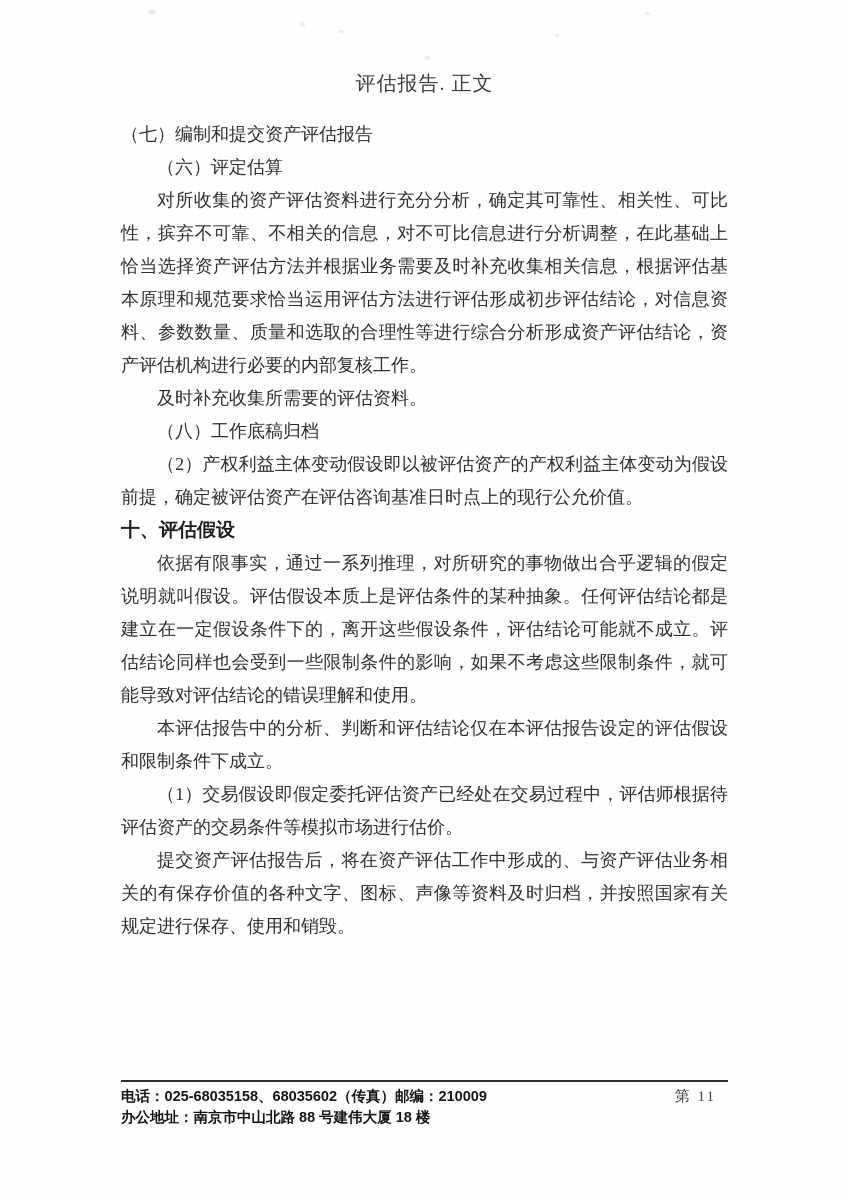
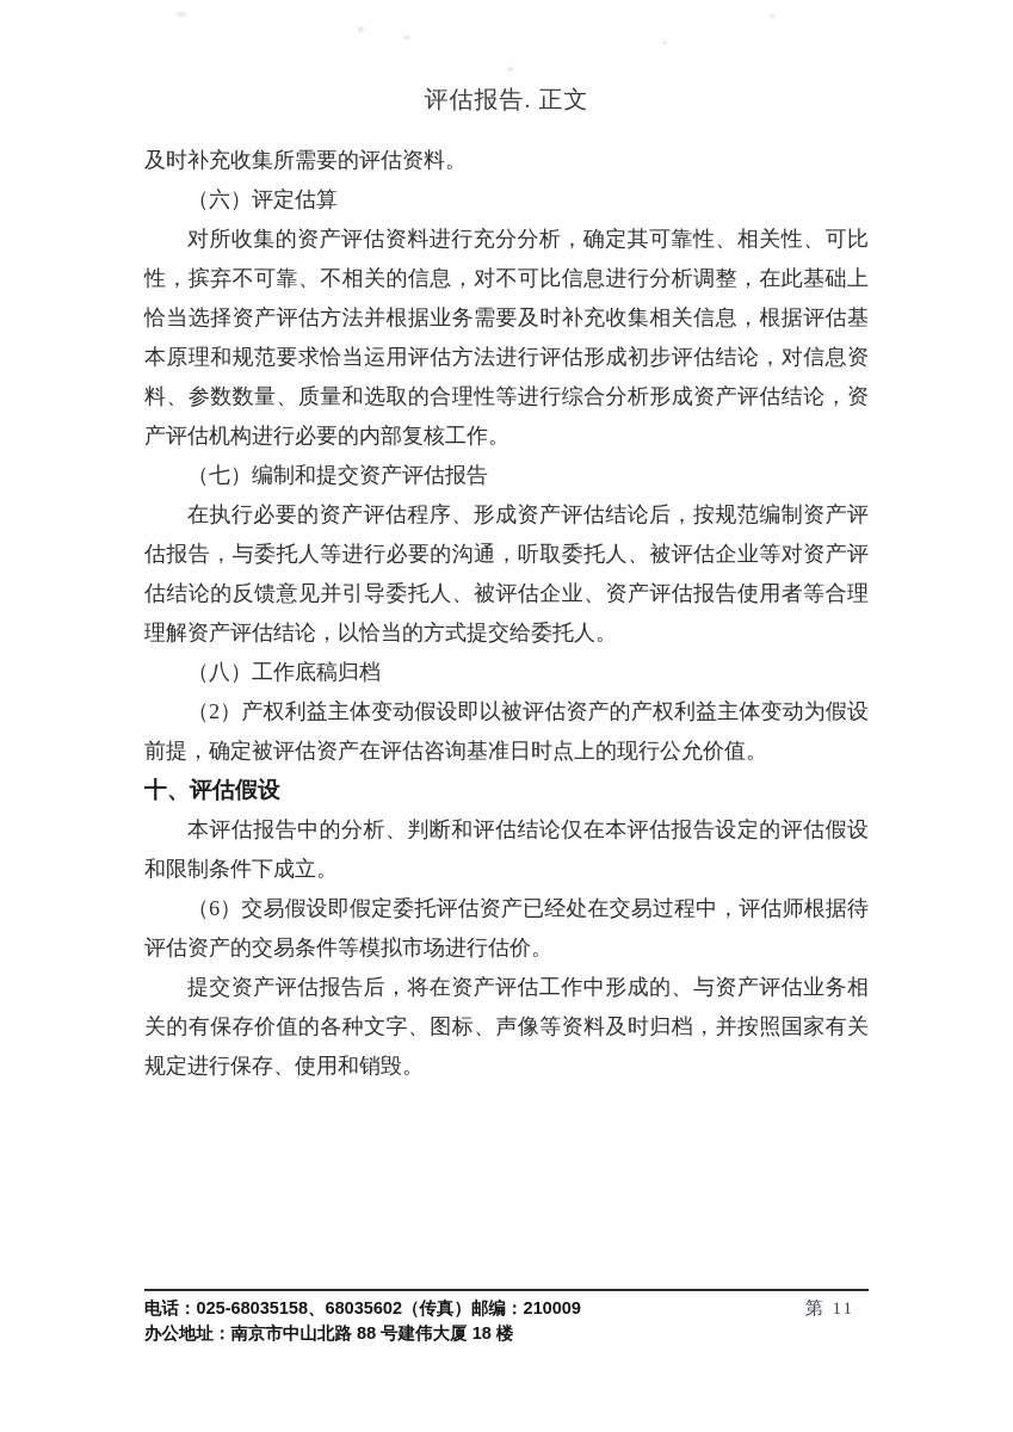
  评估报告. 正文
- （七）编制和提交资产评估报告
+ 及时补充收集所需要的评估资料。
  （六）评定估算
  对所收集的资产评估资料进行充分分析，确定其可靠性、相关性、可比性，摈弃不可靠、不相关的信息，对不可比信息进行分析调整，在此基础上恰当选择资产评估方法并根据业务需要及时补充收集相关信息，根据评估基本原理和规范要求恰当运用评估方法进行评估形成初步评估结论，对信息资料、参数数量、质量和选取的合理性等进行综合分析形成资产评估结论，资产评估机构进行必要的内部复核工作。
- 及时补充收集所需要的评估资料。
+ （七）编制和提交资产评估报告
+ 在执行必要的资产评估程序、形成资产评估结论后，按规范编制资产评估报告，与委托人等进行必要的沟通，听取委托人、被评估企业等对资产评估结论的反馈意见并引导委托人、被评估企业、资产评估报告使用者等合理理解资产评估结论，以恰当的方式提交给委托人。
  （八）工作底稿归档
  （2）产权利益主体变动假设即以被评估资产的产权利益主体变动为假设前提，确定被评估资产在评估咨询基准日时点上的现行公允价值。
  十、评估假设
- 依据有限事实，通过一系列推理，对所研究的事物做出合乎逻辑的假定说明就叫假设。评估假设本质上是评估条件的某种抽象。任何评估结论都是建立在一定假设条件下的，离开这些假设条件，评估结论可能就不成立。评估结论同样也会受到一些限制条件的影响，如果不考虑这些限制条件，就可能导致对评估结论的错误理解和使用。
  本评估报告中的分析、判断和评估结论仅在本评估报告设定的评估假设和限制条件下成立。
- （1）交易假设即假定委托评估资产已经处在交易过程中，评估师根据待评估资产的交易条件等模拟市场进行估价。
+ （6）交易假设即假定委托评估资产已经处在交易过程中，评估师根据待评估资产的交易条件等模拟市场进行估价。
  提交资产评估报告后，将在资产评估工作中形成的、与资产评估业务相关的有保存价值的各种文字、图标、声像等资料及时归档，并按照国家有关规定进行保存、使用和销毁。
  电话：025-68035158、68035602（传真）邮编：210009
  办公地址：南京市中山北路 88 号建伟大厦 18 楼
  第 11
